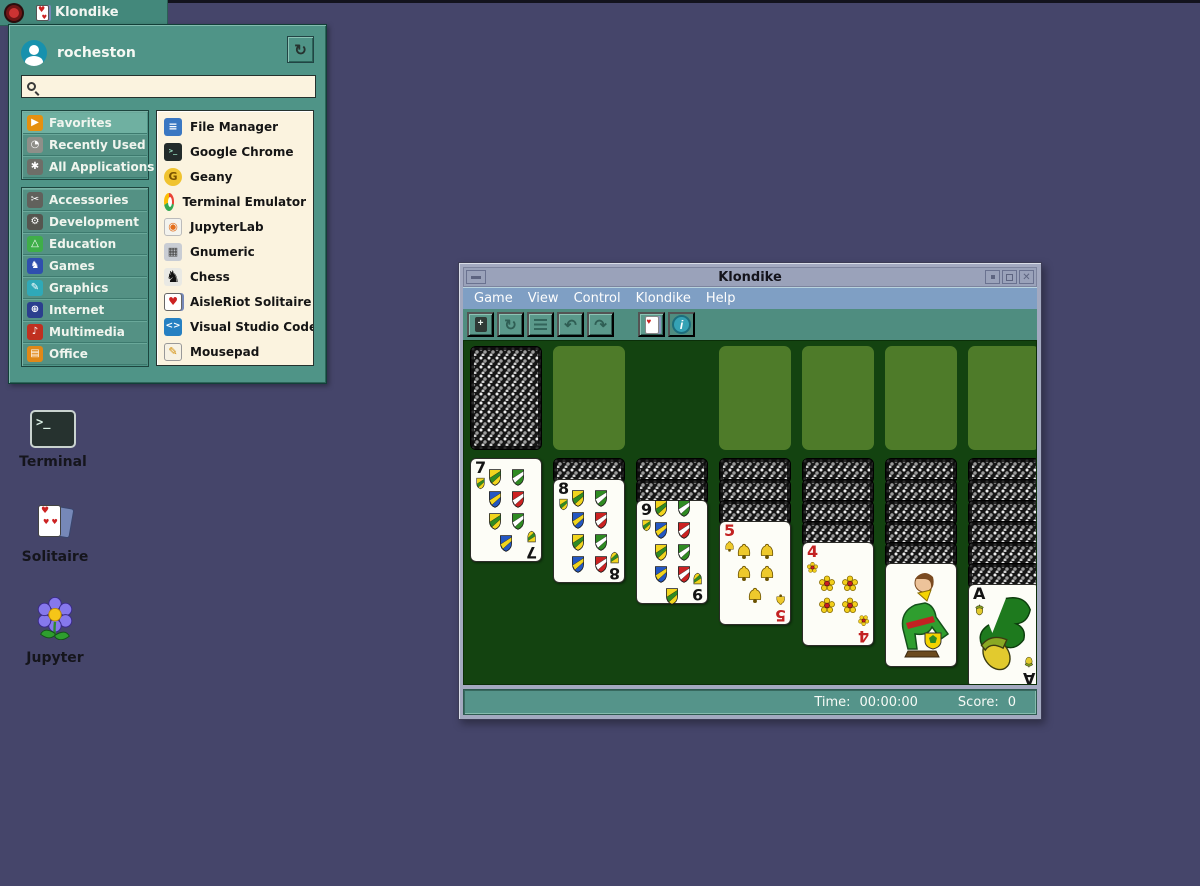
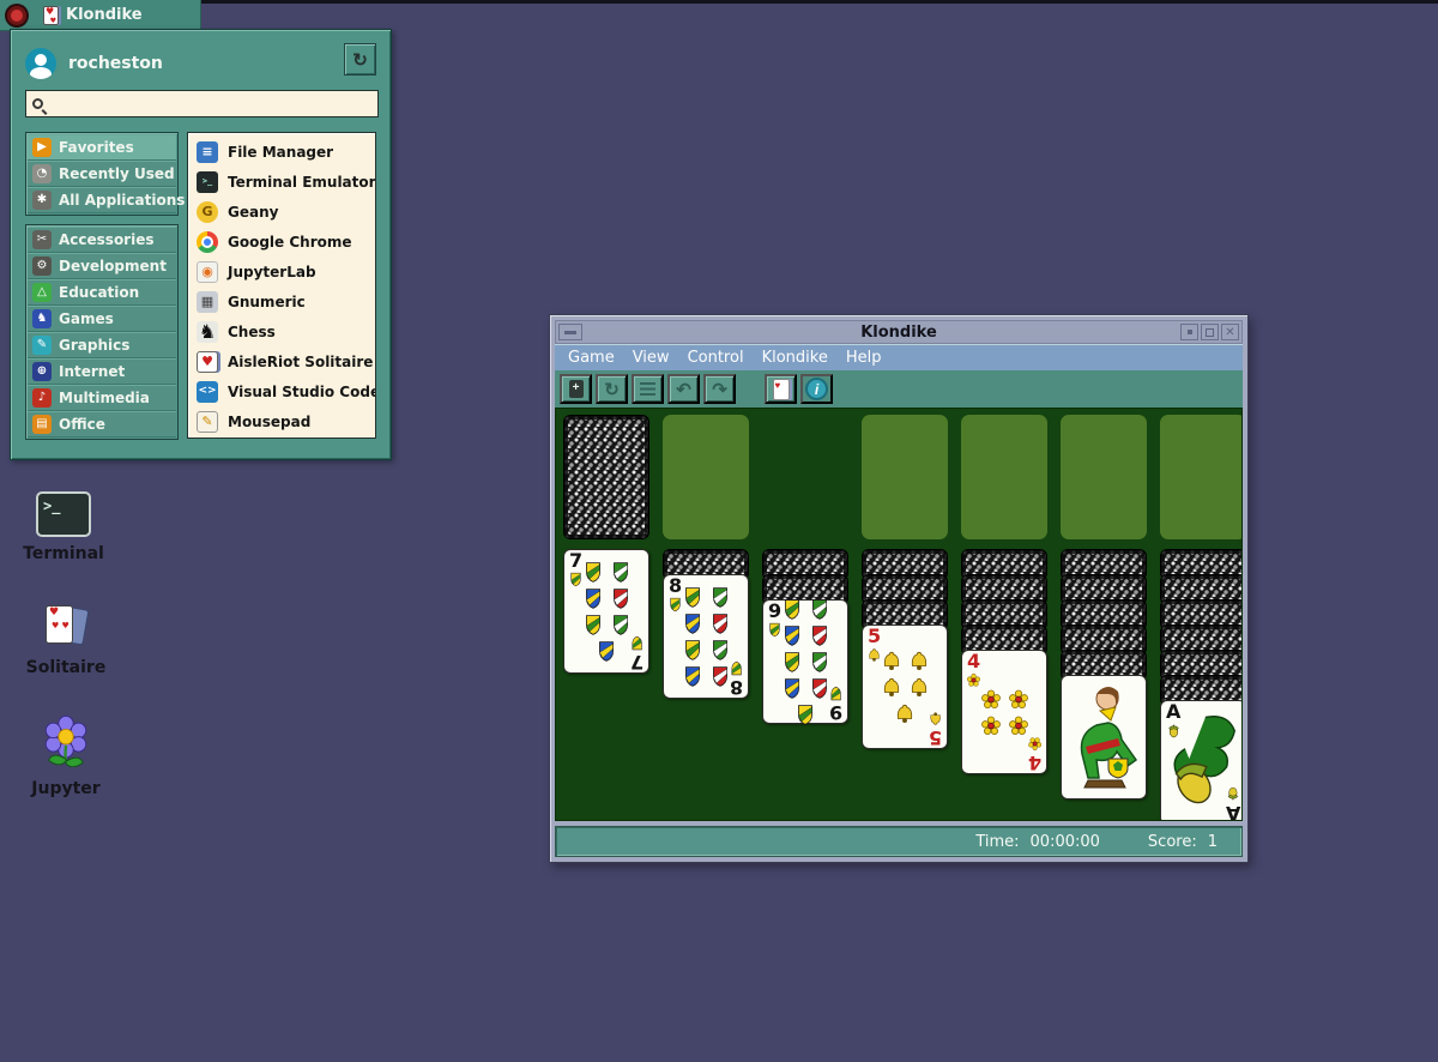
  Klondike
  rocheston
  ↻
  ▶
  Favorites
  ◔
  Recently Used
  ✱
  All Applications
  ✂
  Accessories
  ⚙
  Development
  △
  Education
  ♞
  Games
  ✎
  Graphics
  ⊕
  Internet
  ♪
  Multimedia
  ▤
  Office
  ≡
  File Manager
  >_
- Google Chrome
+ Terminal Emulator
  G
  Geany
- Terminal Emulator
+ Google Chrome
  ◉
  JupyterLab
  ▦
  Gnumeric
  ♞
  Chess
  ♥
  AisleRiot Solitaire
  <>
  Visual Studio Cod
  ✎
  Mousepad
  >_
  Terminal
  Solitaire
  Jupyter
  Klondike
  ✕
  Game
  View
  Control
  Klondike
  Help
  +
  ↻
  ↶
  ↷
  i
  7
  8
  9
  5
  4
  A
  Time:
  00:00:00
  Score:
- 0
+ 1
